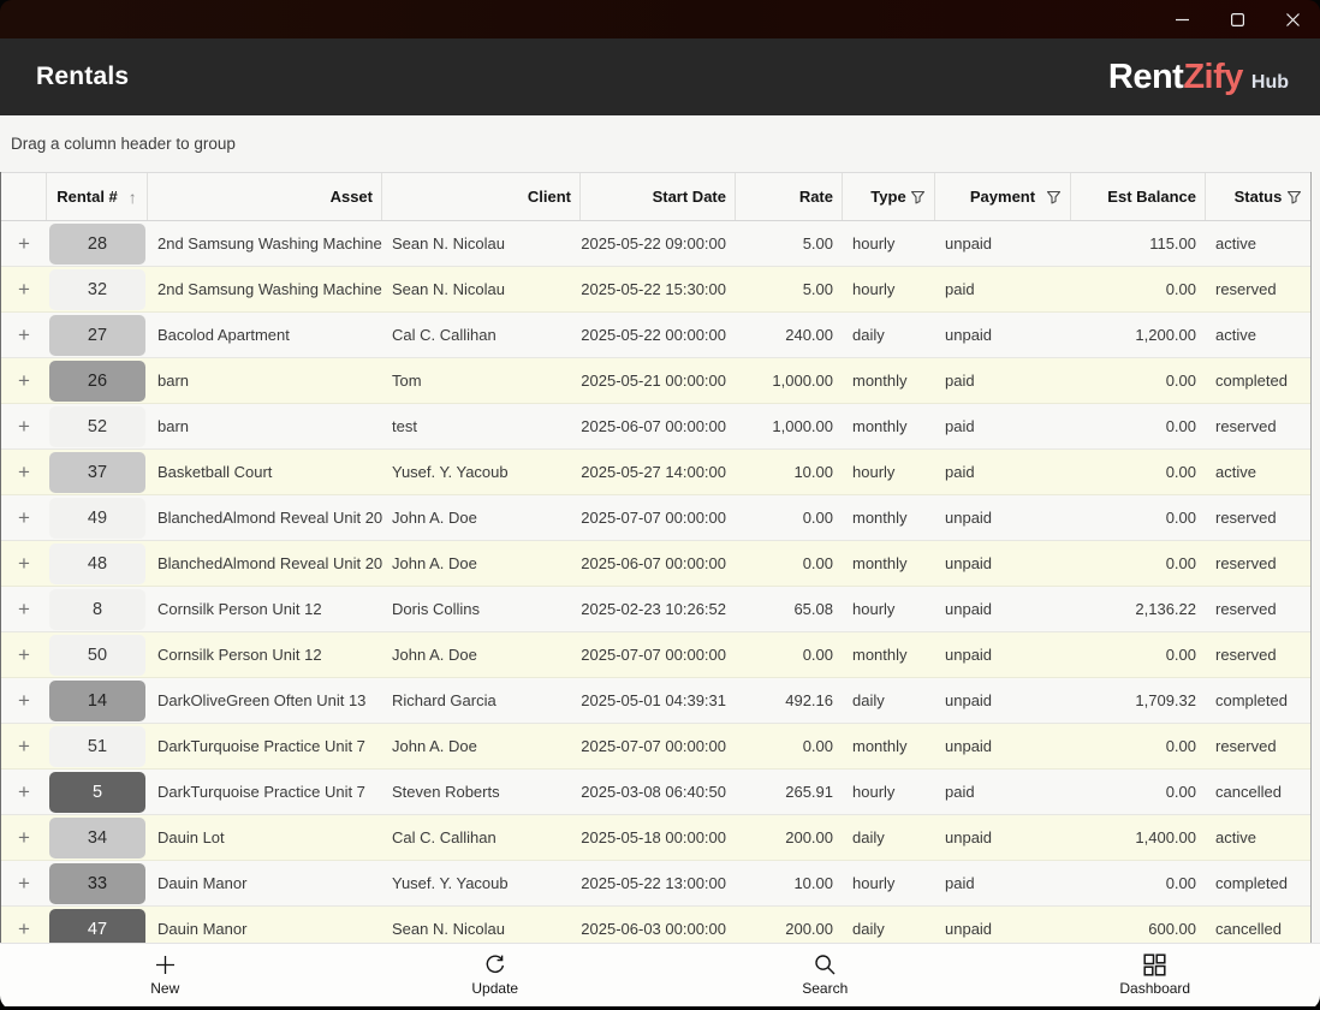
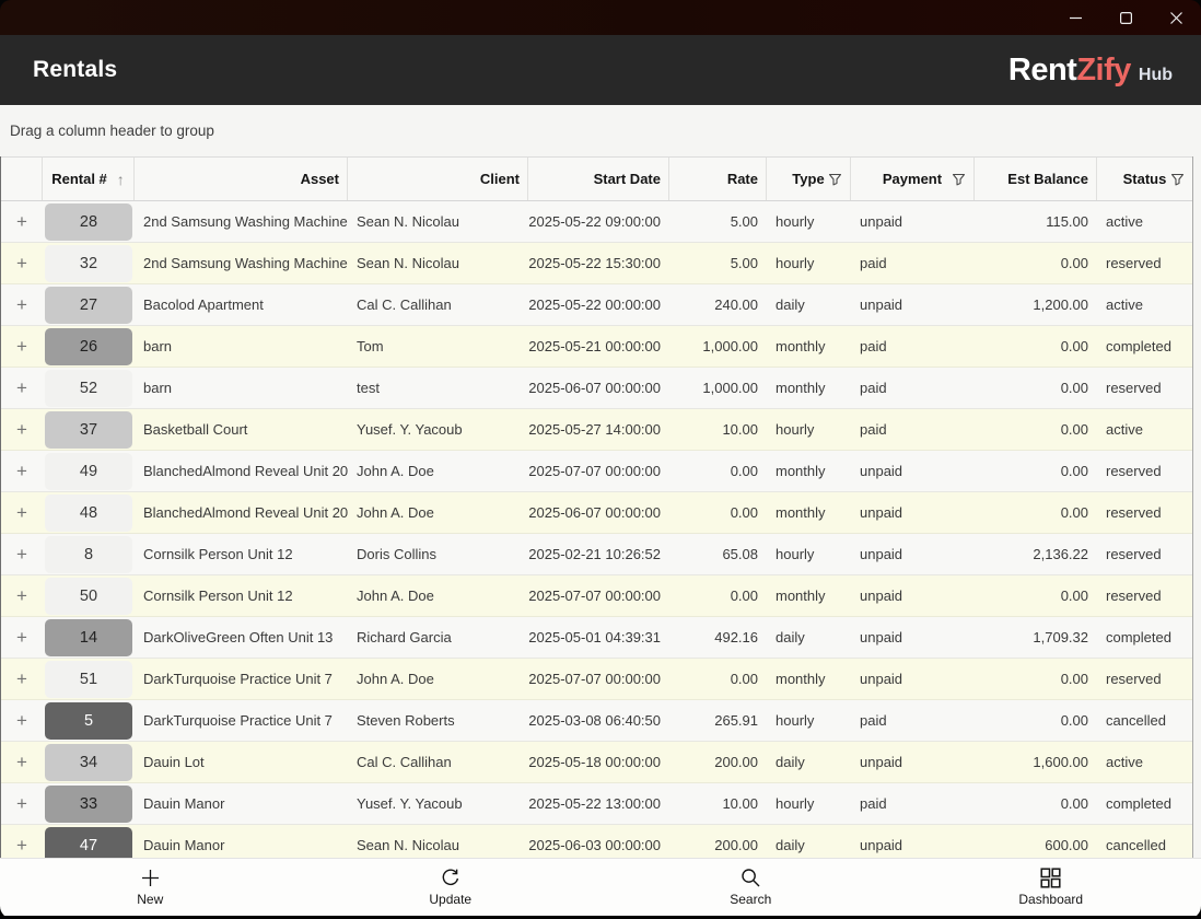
  Rentals
  Rent
  Zify
  Hub
  Drag a column header to group
  Rental #
  ↑
  Asset
  Client
  Start Date
  Rate
  Type
  Payment
  Est Balance
  Status
  +
  28
  2nd Samsung Washing Machine
  Sean N. Nicolau
  2025-05-22 09:00:00
  5.00
  hourly
  unpaid
  115.00
  active
  +
  32
  2nd Samsung Washing Machine
  Sean N. Nicolau
  2025-05-22 15:30:00
  5.00
  hourly
  paid
  0.00
  reserved
  +
  27
  Bacolod Apartment
  Cal C. Callihan
  2025-05-22 00:00:00
  240.00
  daily
  unpaid
  1,200.00
  active
  +
  26
  barn
  Tom
  2025-05-21 00:00:00
  1,000.00
  monthly
  paid
  0.00
  completed
  +
  52
  barn
  test
  2025-06-07 00:00:00
  1,000.00
  monthly
  paid
  0.00
  reserved
  +
  37
  Basketball Court
  Yusef. Y. Yacoub
  2025-05-27 14:00:00
  10.00
  hourly
  paid
  0.00
  active
  +
  49
  BlanchedAlmond Reveal Unit 20
  John A. Doe
  2025-07-07 00:00:00
  0.00
  monthly
  unpaid
  0.00
  reserved
  +
  48
  BlanchedAlmond Reveal Unit 20
  John A. Doe
  2025-06-07 00:00:00
  0.00
  monthly
  unpaid
  0.00
  reserved
  +
  8
  Cornsilk Person Unit 12
  Doris Collins
- 2025-02-23 10:26:52
+ 2025-02-21 10:26:52
  65.08
  hourly
  unpaid
  2,136.22
  reserved
  +
  50
  Cornsilk Person Unit 12
  John A. Doe
  2025-07-07 00:00:00
  0.00
  monthly
  unpaid
  0.00
  reserved
  +
  14
  DarkOliveGreen Often Unit 13
  Richard Garcia
  2025-05-01 04:39:31
  492.16
  daily
  unpaid
  1,709.32
  completed
  +
  51
  DarkTurquoise Practice Unit 7
  John A. Doe
  2025-07-07 00:00:00
  0.00
  monthly
  unpaid
  0.00
  reserved
  +
  5
  DarkTurquoise Practice Unit 7
  Steven Roberts
  2025-03-08 06:40:50
  265.91
  hourly
  paid
  0.00
  cancelled
  +
  34
  Dauin Lot
  Cal C. Callihan
  2025-05-18 00:00:00
  200.00
  daily
  unpaid
- 1,400.00
+ 1,600.00
  active
  +
  33
  Dauin Manor
  Yusef. Y. Yacoub
  2025-05-22 13:00:00
  10.00
  hourly
  paid
  0.00
  completed
  +
  47
  Dauin Manor
  Sean N. Nicolau
  2025-06-03 00:00:00
  200.00
  daily
  unpaid
  600.00
  cancelled
  New
  Update
  Search
  Dashboard
